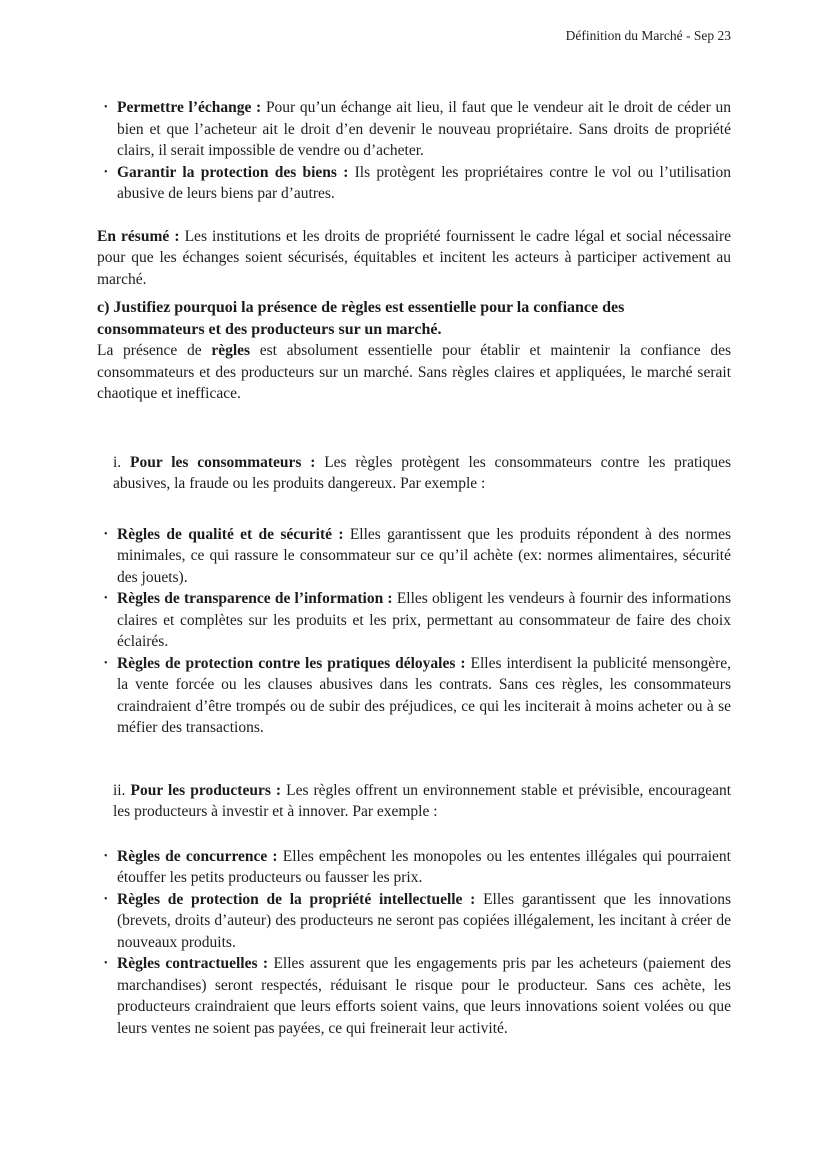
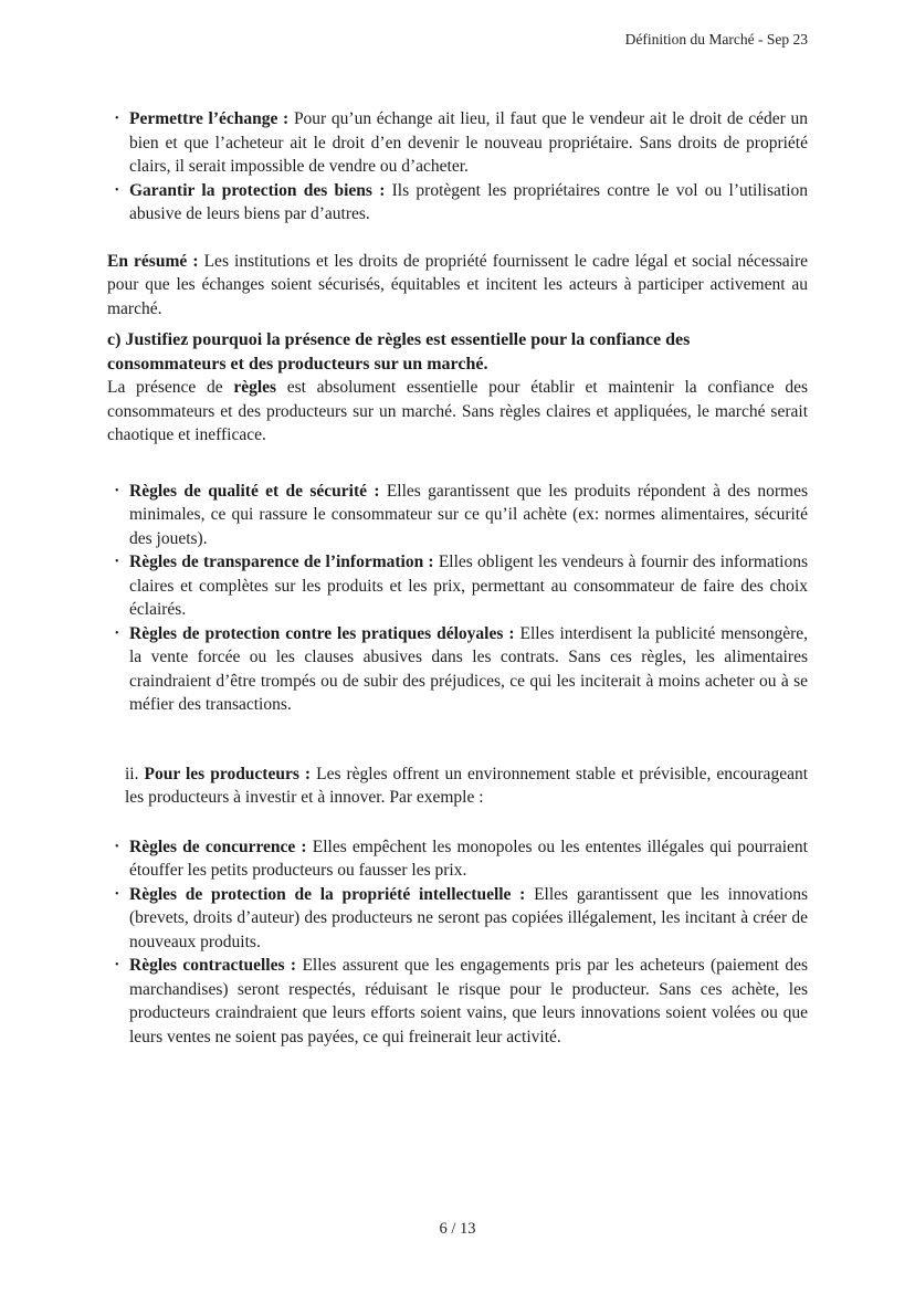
  Définition du Marché - Sep 23
  •
  Permettre l’échange : Pour qu’un échange ait lieu, il faut que le vendeur ait le droit de céder un bien et que l’acheteur ait le droit d’en devenir le nouveau propriétaire. Sans droits de propriété clairs, il serait impossible de vendre ou d’acheter.
  •
  Garantir la protection des biens : Ils protègent les propriétaires contre le vol ou l’utilisation abusive de leurs biens par d’autres.
  En résumé : Les institutions et les droits de propriété fournissent le cadre légal et social nécessaire pour que les échanges soient sécurisés, équitables et incitent les acteurs à participer activement au marché.
  c) Justifiez pourquoi la présence de règles est essentielle pour la confiance des consommateurs et des producteurs sur un marché.
  La présence de règles est absolument essentielle pour établir et maintenir la confiance des consommateurs et des producteurs sur un marché. Sans règles claires et appliquées, le marché serait chaotique et inefficace.
- i. Pour les consommateurs : Les règles protègent les consommateurs contre les pratiques abusives, la fraude ou les produits dangereux. Par exemple :
  •
  Règles de qualité et de sécurité : Elles garantissent que les produits répondent à des normes minimales, ce qui rassure le consommateur sur ce qu’il achète (ex: normes alimentaires, sécurité des jouets).
  •
  Règles de transparence de l’information : Elles obligent les vendeurs à fournir des informations claires et complètes sur les produits et les prix, permettant au consommateur de faire des choix éclairés.
  •
- Règles de protection contre les pratiques déloyales : Elles interdisent la publicité mensongère, la vente forcée ou les clauses abusives dans les contrats. Sans ces règles, les consommateurs craindraient d’être trompés ou de subir des préjudices, ce qui les inciterait à moins acheter ou à se méfier des transactions.
+ Règles de protection contre les pratiques déloyales : Elles interdisent la publicité mensongère, la vente forcée ou les clauses abusives dans les contrats. Sans ces règles, les alimentaires craindraient d’être trompés ou de subir des préjudices, ce qui les inciterait à moins acheter ou à se méfier des transactions.
  ii. Pour les producteurs : Les règles offrent un environnement stable et prévisible, encourageant les producteurs à investir et à innover. Par exemple :
  •
  Règles de concurrence : Elles empêchent les monopoles ou les ententes illégales qui pourraient étouffer les petits producteurs ou fausser les prix.
  •
  Règles de protection de la propriété intellectuelle : Elles garantissent que les innovations (brevets, droits d’auteur) des producteurs ne seront pas copiées illégalement, les incitant à créer de nouveaux produits.
  •
  Règles contractuelles : Elles assurent que les engagements pris par les acheteurs (paiement des marchandises) seront respectés, réduisant le risque pour le producteur. Sans ces achète, les producteurs craindraient que leurs efforts soient vains, que leurs innovations soient volées ou que leurs ventes ne soient pas payées, ce qui freinerait leur activité.
+ 6 / 13
